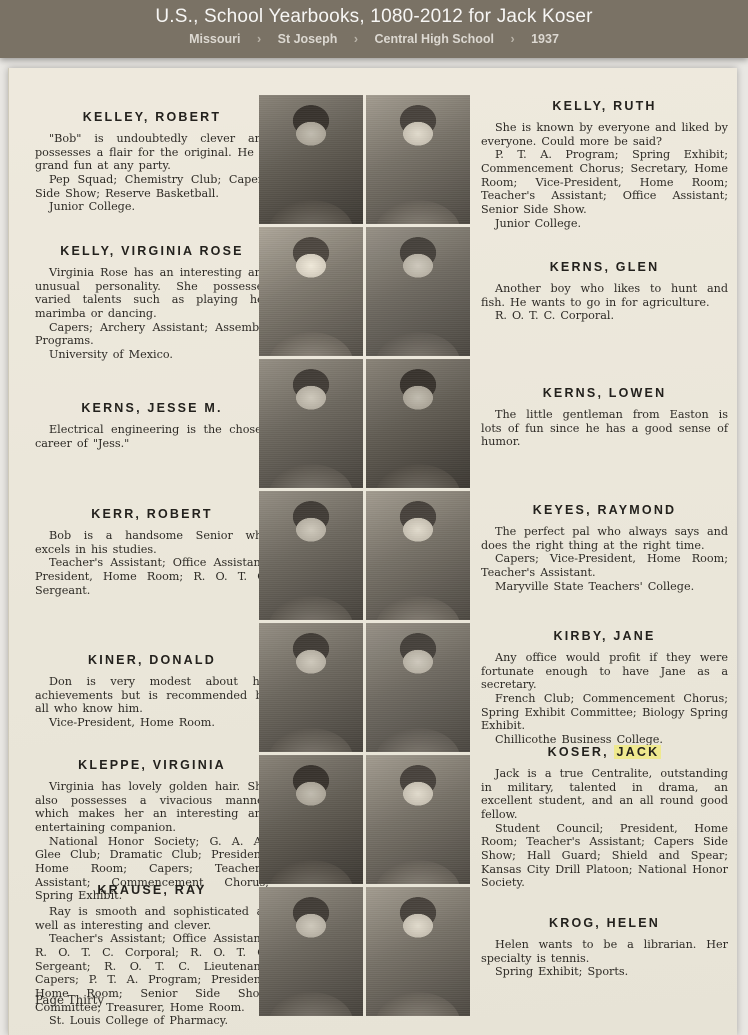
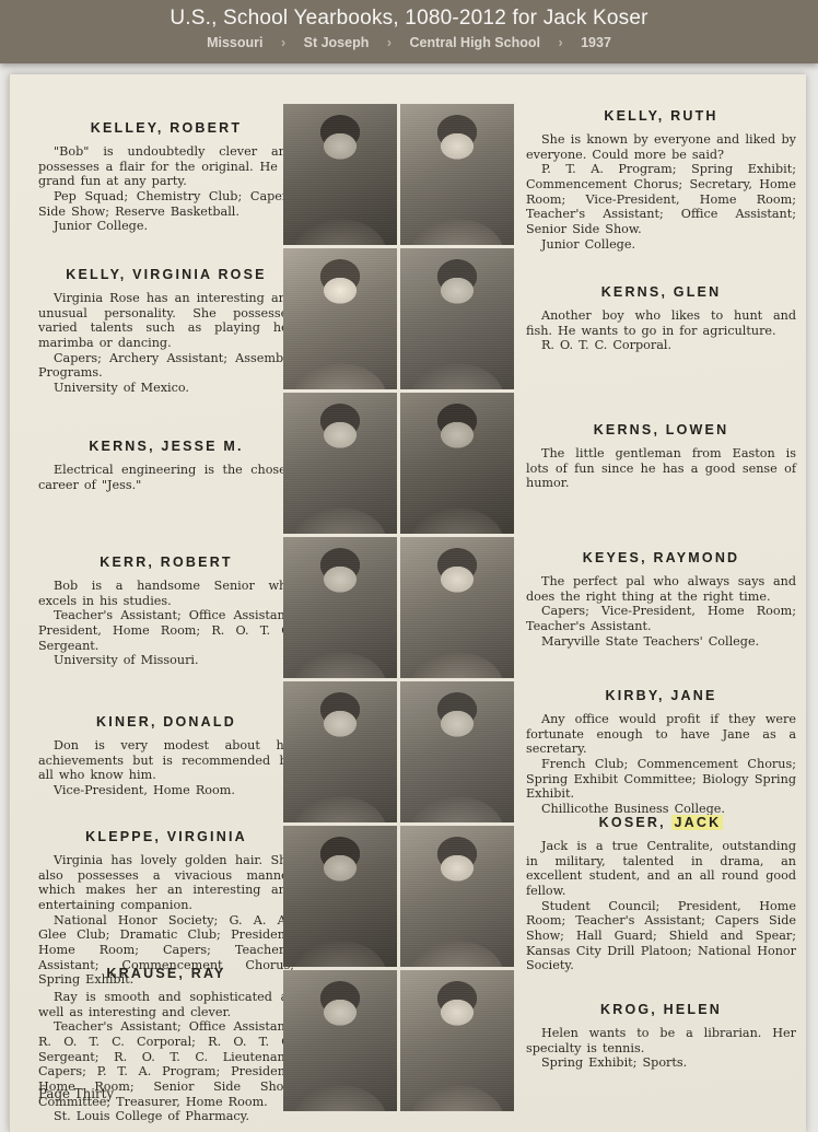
  U.S., School Yearbooks, 1080-2012 for Jack Koser
  Missouri › St Joseph › Central High School › 1937
  KELLEY, ROBERT
  "Bob" is undoubtedly clever a possesses a flair for the original. He grand fun at any party.
  Pep Squad; Chemistry Club; Cape Side Show; Reserve Basketball.
  Junior College.
  KELLY, VIRGINIA ROSE
  Virginia Rose has an interesting a unusual personality. She possess varied talents such as playing h marimba or dancing.
  Capers; Archery Assistant; Assemb Programs.
  University of Mexico.
  KERNS, JESSE M.
  Electrical engineering is the chos career of "Jess."
  KERR, ROBERT
  Bob is a handsome Senior w excels in his studies.
  Teacher's Assistant; Office Assistan President, Home Room; R. O. T. Sergeant.
+ University of Missouri.
  KINER, DONALD
  Don is very modest about h achievements but is recommended all who know him.
  Vice-President, Home Room.
  KLEPPE, VIRGINIA
  Virginia has lovely golden hair. S also possesses a vivacious mann which makes her an interesting a entertaining companion.
  National Honor Society; G. A. A Glee Club; Dramatic Club; Presiden Home Room; Capers; Teacher Assistant; Commencement Choru Spring Exhibit.
  KRAUSE, RAY
  Ray is smooth and sophisticated well as interesting and clever.
  Teacher's Assistant; Office Assistan R. O. T. C. Corporal; R. O. T. Sergeant; R. O. T. C. Lieutenan Capers; P. T. A. Program; Presiden Home Room; Senior Side Sho Committee; Treasurer, Home Room.
  St. Louis College of Pharmacy.
  Page Thirty
  KELLY, RUTH
  She is known by everyone and liked by everyone. Could more be said?
  P. T. A. Program; Spring Exhibit; Commencement Chorus; Secretary, Home Room; Vice-President, Home Room; Teacher's Assistant; Office Assistant; Senior Side Show.
  Junior College.
  KERNS, GLEN
  Another boy who likes to hunt and fish. He wants to go in for agriculture.
  R. O. T. C. Corporal.
  KERNS, LOWEN
  The little gentleman from Easton is lots of fun since he has a good sense of humor.
  KEYES, RAYMOND
  The perfect pal who always says and does the right thing at the right time.
  Capers; Vice-President, Home Room; Teacher's Assistant.
  Maryville State Teachers' College.
  KIRBY, JANE
  Any office would profit if they were fortunate enough to have Jane as a secretary.
  French Club; Commencement Chorus; Spring Exhibit Committee; Biology Spring Exhibit.
  Chillicothe Business College.
  KOSER, JACK
  Jack is a true Centralite, outstanding in military, talented in drama, an excellent student, and an all round good fellow.
  Student Council; President, Home Room; Teacher's Assistant; Capers Side Show; Hall Guard; Shield and Spear; Kansas City Drill Platoon; National Honor Society.
  KROG, HELEN
  Helen wants to be a librarian. Her specialty is tennis.
  Spring Exhibit; Sports.
